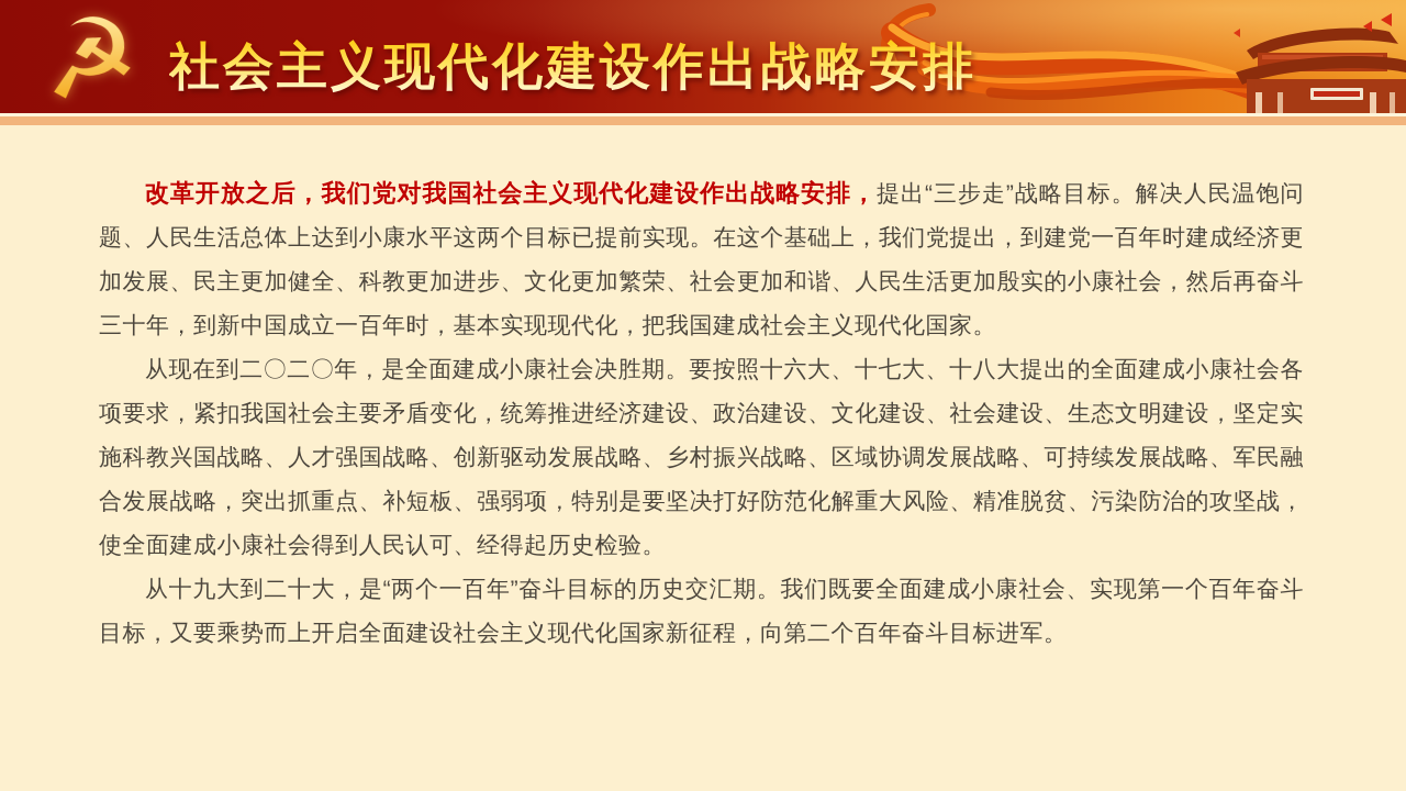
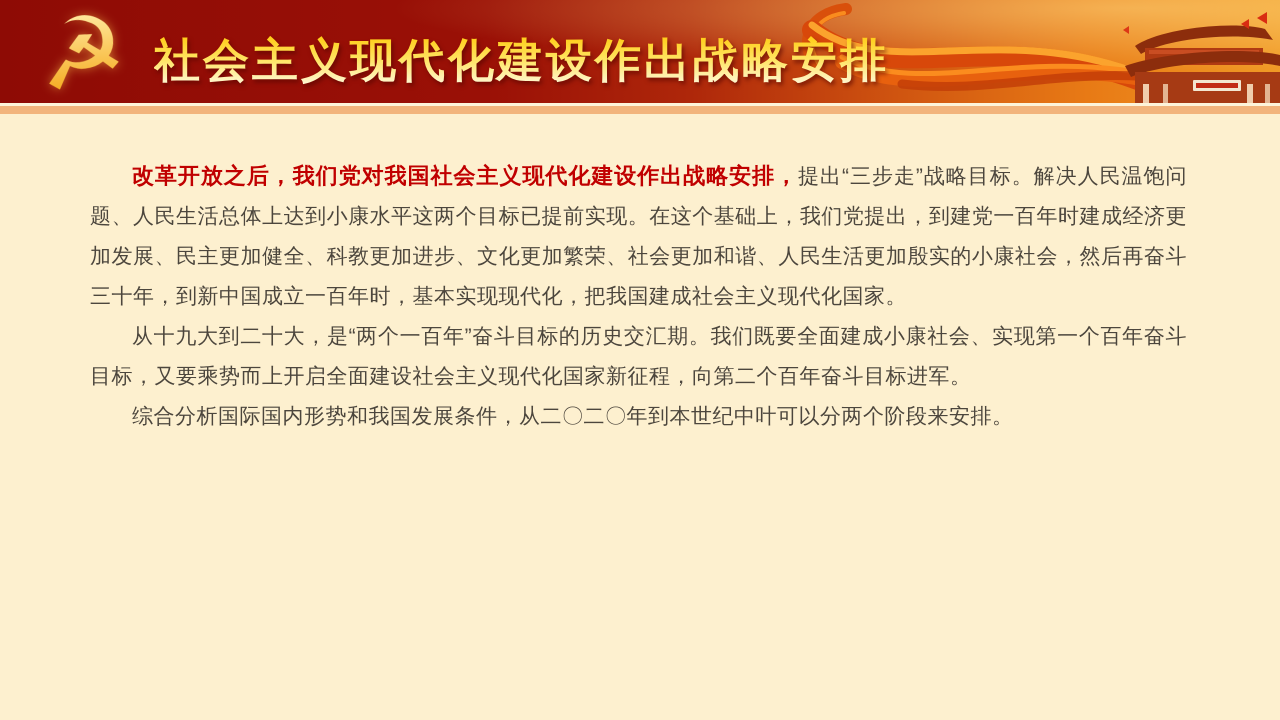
  社会主义现代化建设作出战略安排
  改革开放之后，我们党对我国社会主义现代化建设作出战略安排，提出“三步走”战略目标。解决人民温饱问题、人民生活总体上达到小康水平这两个目标已提前实现。在这个基础上，我们党提出，到建党一百年时建成经济更加发展、民主更加健全、科教更加进步、文化更加繁荣、社会更加和谐、人民生活更加殷实的小康社会，然后再奋斗三十年，到新中国成立一百年时，基本实现现代化，把我国建成社会主义现代化国家。
- 从现在到二〇二〇年，是全面建成小康社会决胜期。要按照十六大、十七大、十八大提出的全面建成小康社会各项要求，紧扣我国社会主要矛盾变化，统筹推进经济建设、政治建设、文化建设、社会建设、生态文明建设，坚定实施科教兴国战略、人才强国战略、创新驱动发展战略、乡村振兴战略、区域协调发展战略、可持续发展战略、军民融合发展战略，突出抓重点、补短板、强弱项，特别是要坚决打好防范化解重大风险、精准脱贫、污染防治的攻坚战，使全面建成小康社会得到人民认可、经得起历史检验。
  从十九大到二十大，是“两个一百年”奋斗目标的历史交汇期。我们既要全面建成小康社会、实现第一个百年奋斗目标，又要乘势而上开启全面建设社会主义现代化国家新征程，向第二个百年奋斗目标进军。
+ 综合分析国际国内形势和我国发展条件，从二〇二〇年到本世纪中叶可以分两个阶段来安排。
